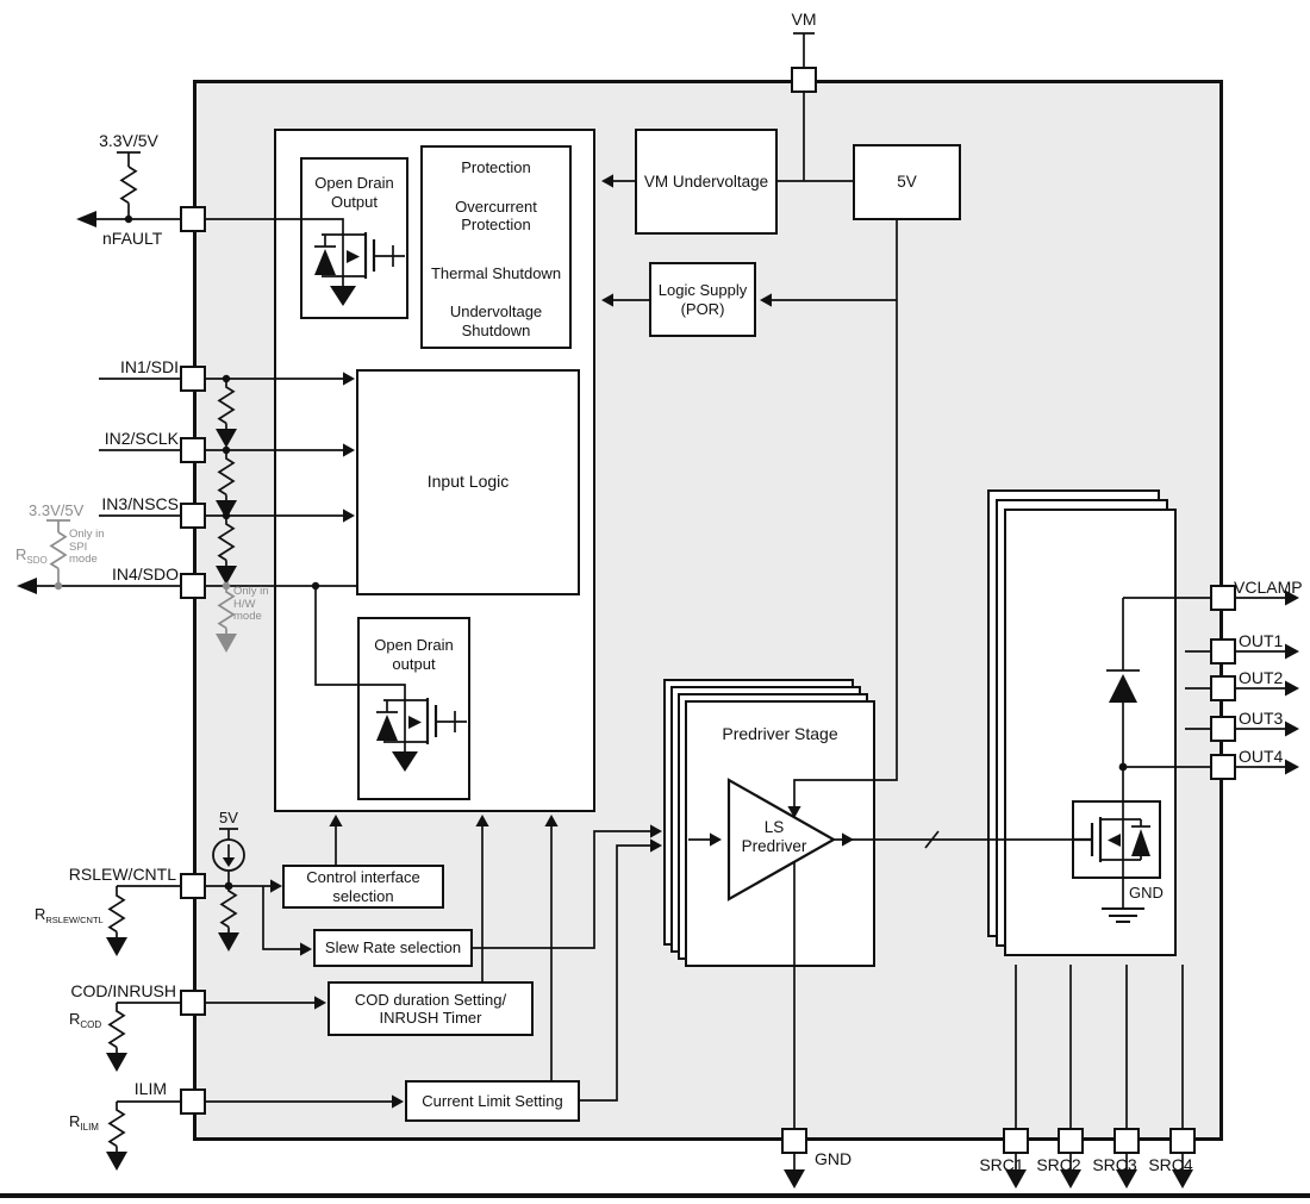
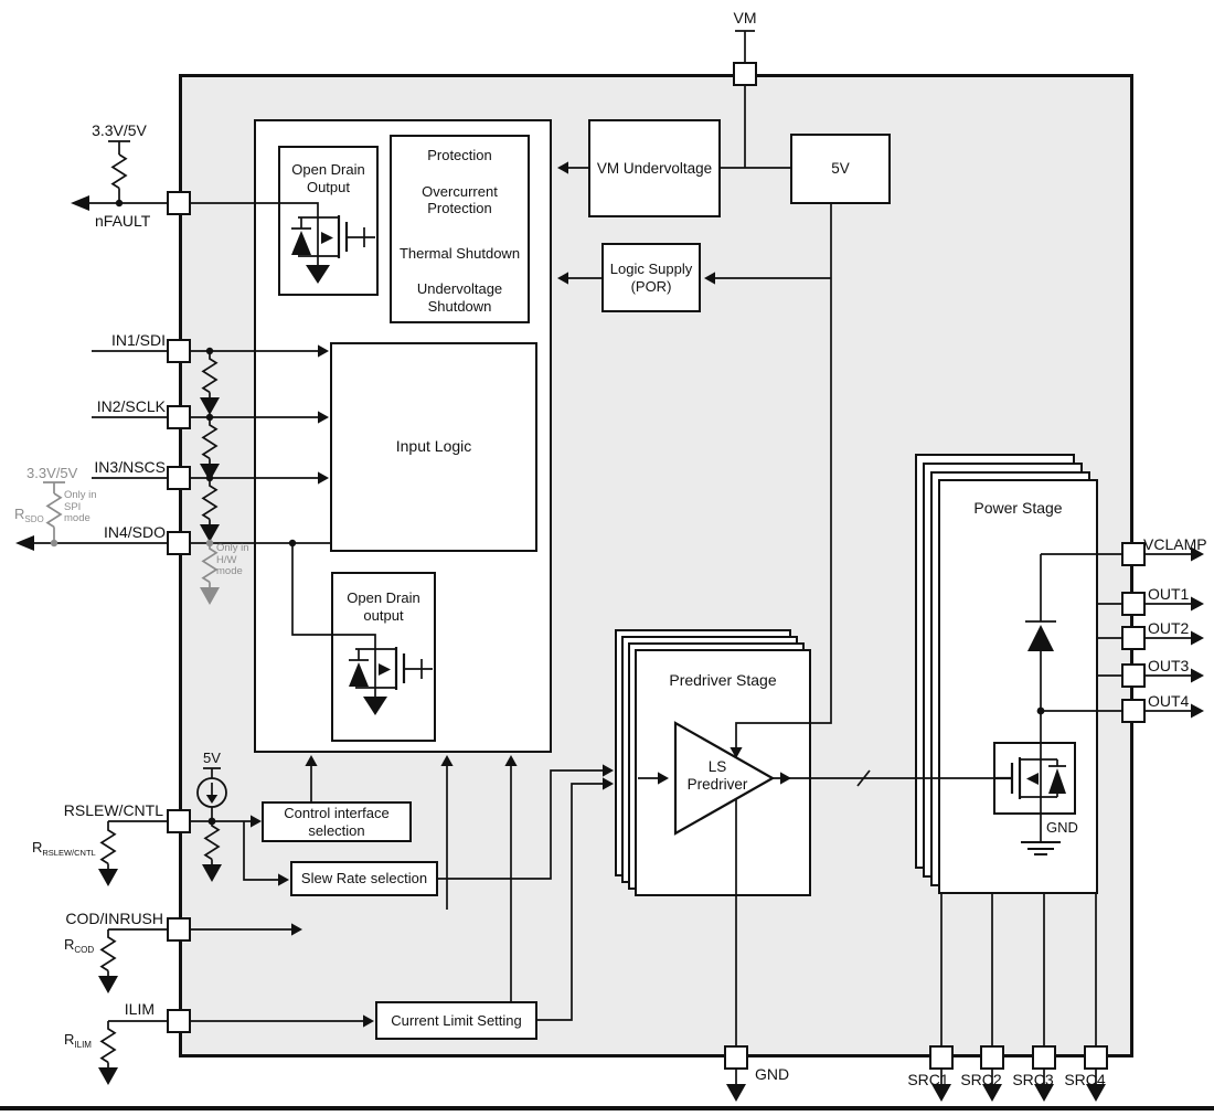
  Open Drain
  Output
  Protection
  Overcurrent
  Protection
  Thermal Shutdown
  Undervoltage
  Shutdown
  VM Undervoltage
  5V
  Logic Supply
  (POR)
  Input Logic
  Open Drain
  output
  Control interface
  selection
  Slew Rate selection
- COD duration Setting/
- INRUSH Timer
  Current Limit Setting
  Predriver Stage
+ Power Stage
  VM
  nFAULT
  3.3V/5V
  IN1/SDI
  IN2/SCLK
  IN3/NSCS
  IN4/SDO
  3.3V/5V
  RSDO
  Only in
  SPI
  mode
  Only in
  H/W
  mode
  RSLEW/CNTL
  RRSLEW/CNTL
  5V
  COD/INRUSH
  RCOD
  ILIM
  RILIM
  LS
  Predriver
  GND
  GND
  SRC1
  SRC2
  SRC3
  SRC4
  VCLAMP
  OUT1
  OUT2
  OUT3
  OUT4
